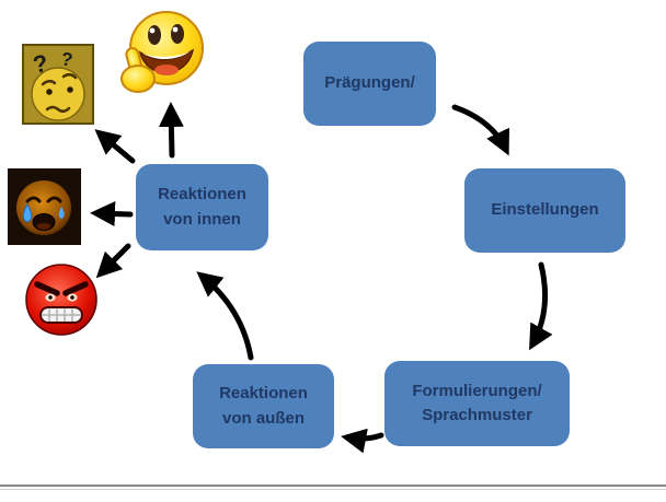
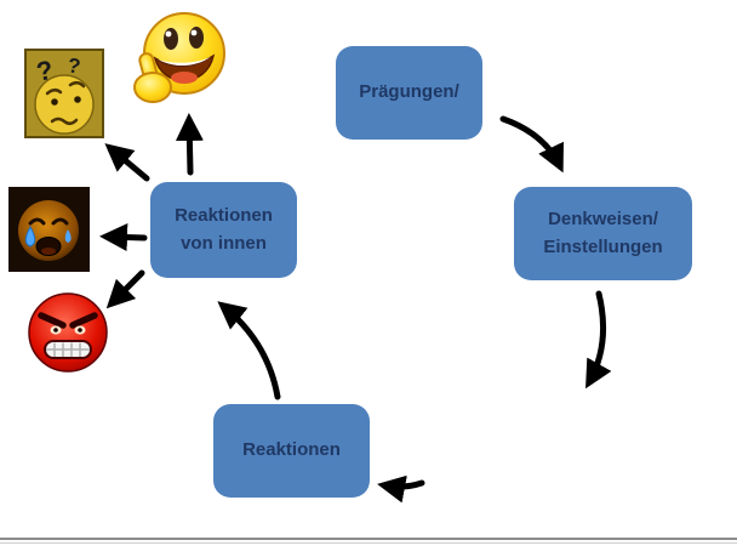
  Prägungen/
+ Denkweisen/
  Einstellungen
- Formulierungen/
- Sprachmuster
  Reaktionen
- von außen
  Reaktionen
  von innen
